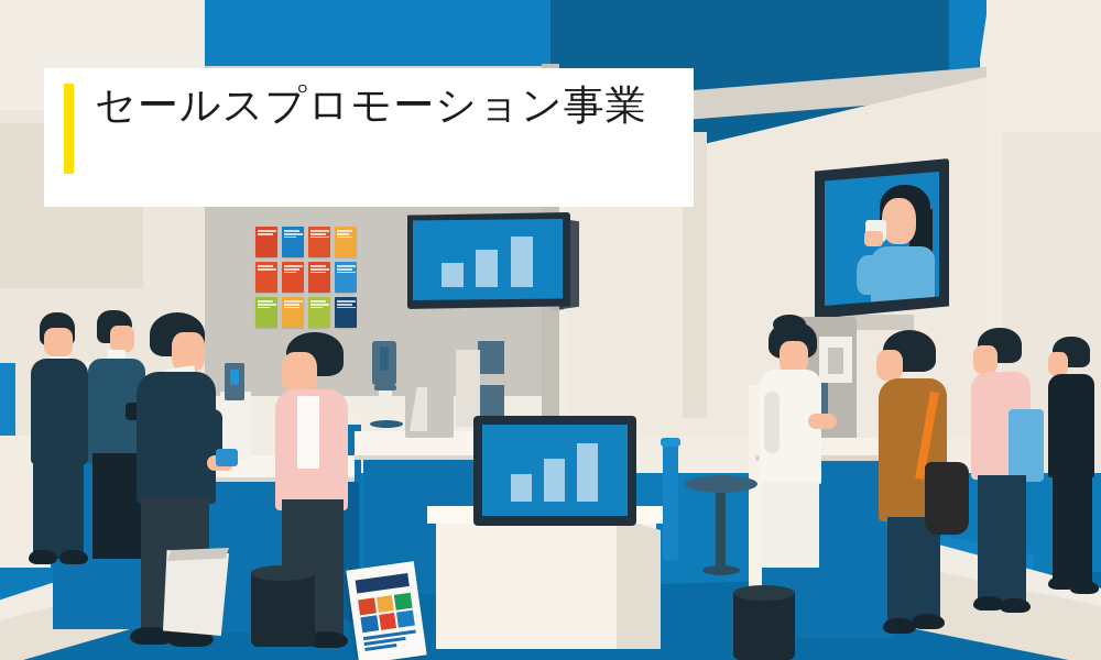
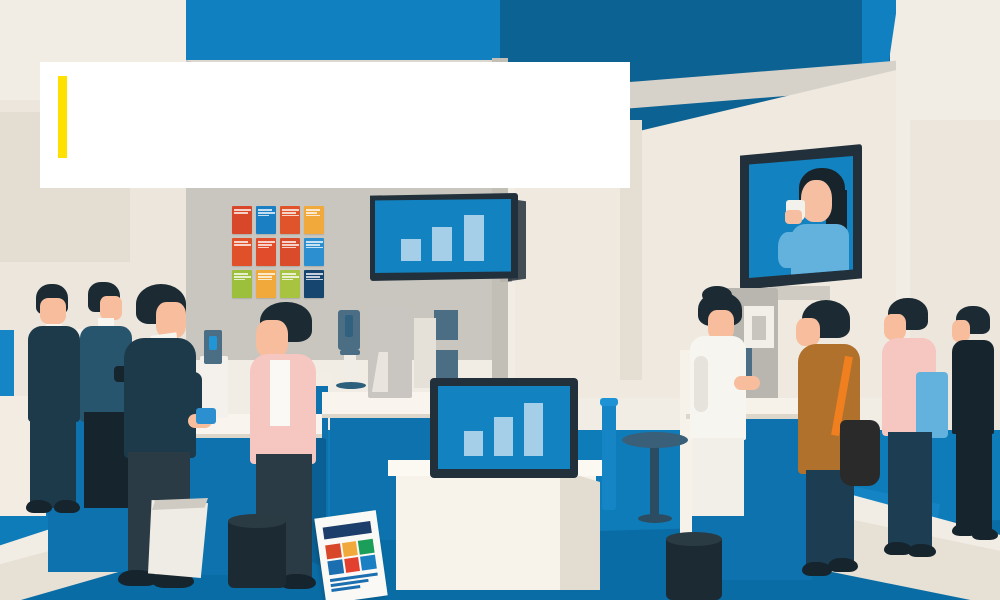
- セールスプロモーション事業
